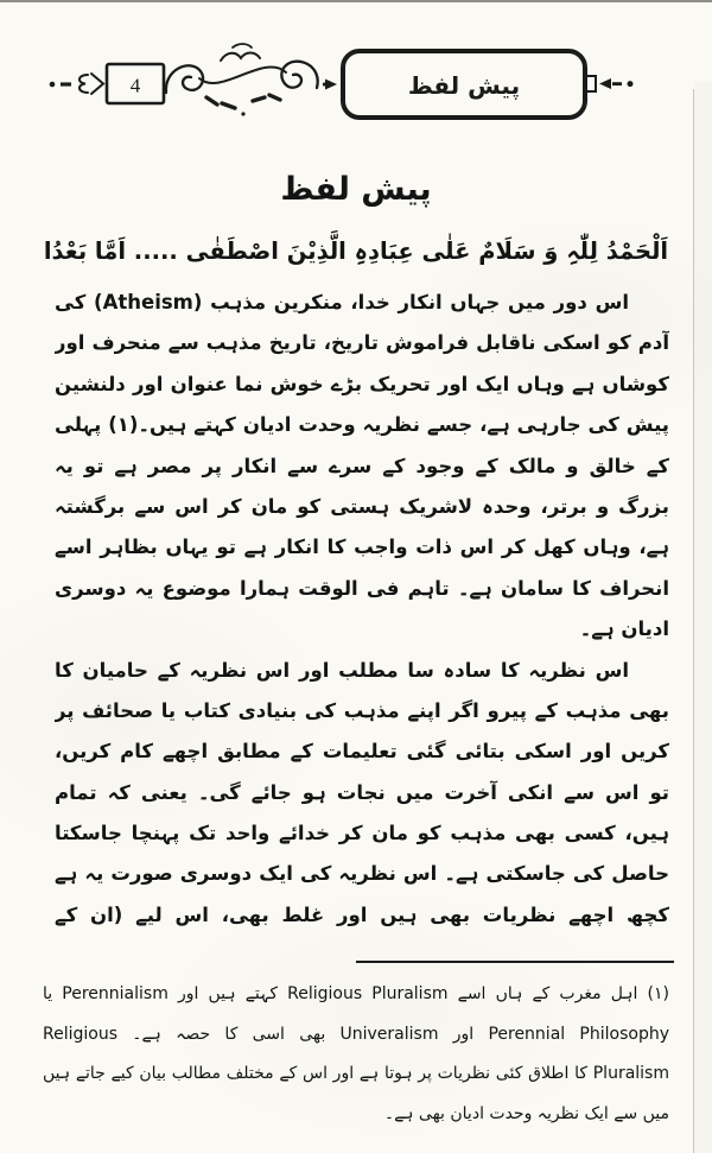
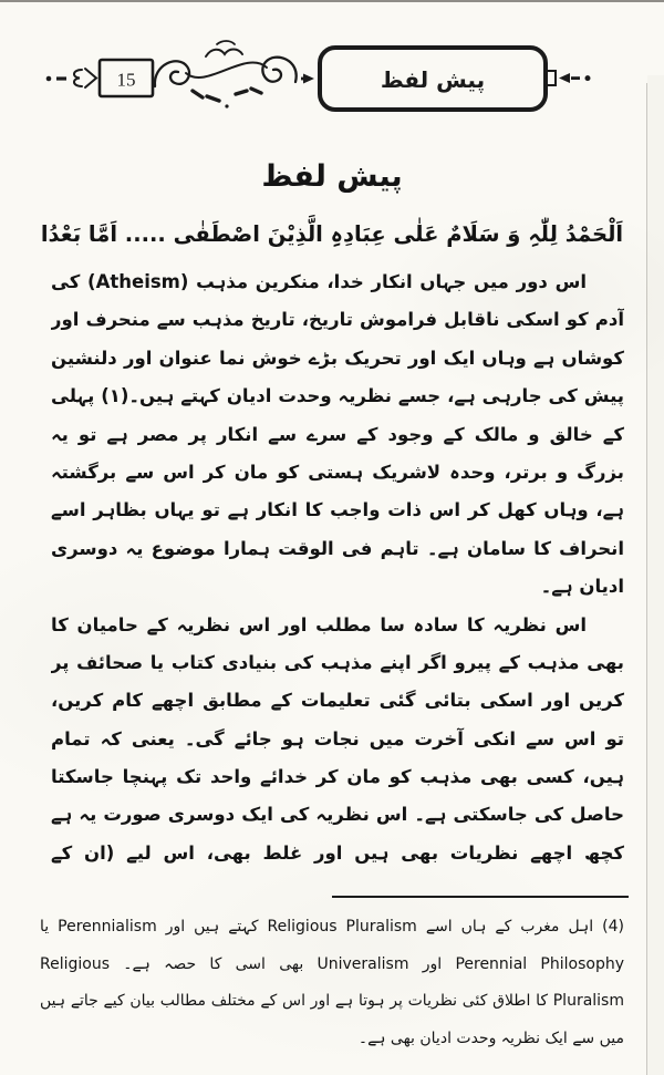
- 4
+ 15
  پیش لفظ
  پیش لفظ
  اَلْحَمْدُ لِلّٰہِ وَ سَلَامٌ عَلٰی عِبَادِہِ الَّذِیْنَ اصْطَفٰی ..... اَمَّا بَعْدُا
  اس دور میں جہاں انکار خدا، منکرین مذہب (Atheism) کی
  آدم کو اسکی ناقابل فراموش تاریخ، تاریخ مذہب سے منحرف اور
  کوشاں ہے وہاں ایک اور تحریک بڑے خوش نما عنوان اور دلنشین
  پیش کی جارہی ہے، جسے نظریہ وحدت ادیان کہتے ہیں۔(۱) پہلی
  کے خالق و مالک کے وجود کے سرے سے انکار پر مصر ہے تو یہ
  بزرگ و برتر، وحدہ لاشریک ہستی کو مان کر اس سے برگشتہ
  ہے، وہاں کھل کر اس ذات واجب کا انکار ہے تو یہاں بظاہر اسے
  انحراف کا سامان ہے۔ تاہم فی الوقت ہمارا موضوع یہ دوسری
  ادیان ہے۔
  اس نظریہ کا سادہ سا مطلب اور اس نظریہ کے حامیان کا
  بھی مذہب کے پیرو اگر اپنے مذہب کی بنیادی کتاب یا صحائف پر
  کریں اور اسکی بتائی گئی تعلیمات کے مطابق اچھے کام کریں،
  تو اس سے انکی آخرت میں نجات ہو جائے گی۔ یعنی کہ تمام
  حاصل کی جاسکتی ہے۔ اس نظریہ کی ایک دوسری صورت یہ ہے
  کچھ اچھے نظریات بھی ہیں اور غلط بھی، اس لیے (ان کے
- (۱) اہل مغرب کے ہاں اسے Religious Pluralism کہتے ہیں اور Perennialism یا
+ (4) اہل مغرب کے ہاں اسے Religious Pluralism کہتے ہیں اور Perennialism یا
  Perennial Philosophy اور Univeralism بھی اسی کا حصہ ہے۔ Religious
  Pluralism کا اطلاق کئی نظریات پر ہوتا ہے اور اس کے مختلف مطالب بیان کیے جاتے ہیں
  میں سے ایک نظریہ وحدت ادیان بھی ہے۔
